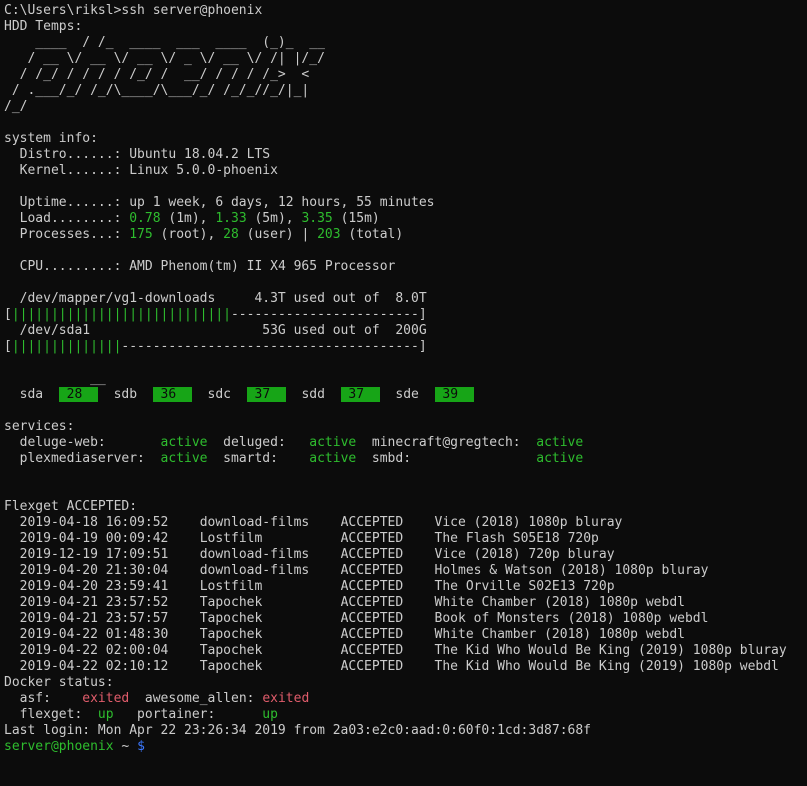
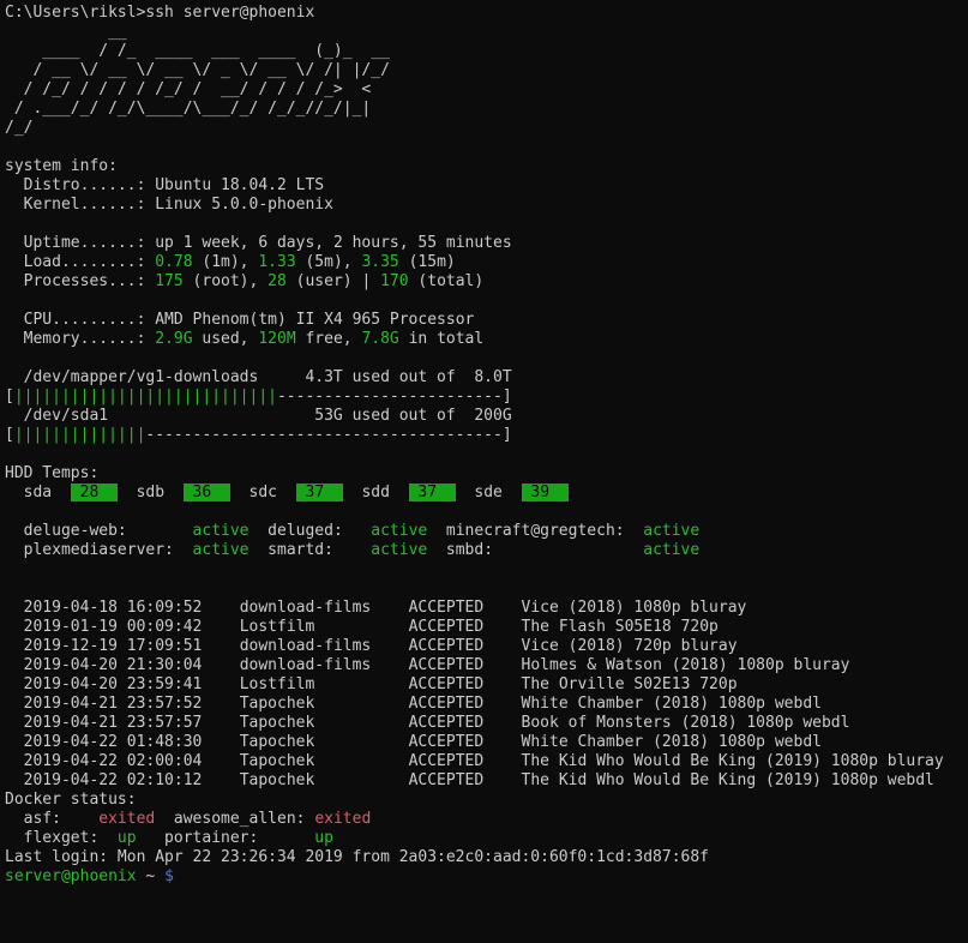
  C:\Users\riksl>ssh server@phoenix
- HDD Temps:
+ __
  ____ / /_ ____ ___ ____ (_)_ __
  / __ \/ __ \/ __ \/ _ \/ __ \/ /| |/_/
  / /_/ / / / / /_/ / __/ / / / /_> <
  / .___/_/ /_/\____/\___/_/ /_/_//_/|_|
  /_/
  system info:
  Distro......: Ubuntu 18.04.2 LTS
  Kernel......: Linux 5.0.0-phoenix
- Uptime......: up 1 week, 6 days, 12 hours, 55 minutes
+ Uptime......: up 1 week, 6 days, 2 hours, 55 minutes
  Load........: 0.78 (1m), 1.33 (5m), 3.35 (15m)
- Processes...: 175 (root), 28 (user) | 203 (total)
+ Processes...: 175 (root), 28 (user) | 170 (total)
  CPU.........: AMD Phenom(tm) II X4 965 Processor
+ Memory......: 2.9G used, 120M free, 7.8G in total
  /dev/mapper/vg1-downloads 4.3T used out of 8.0T
  [||||||||||||||||||||||||||||------------------------]
  /dev/sda1 53G used out of 200G
  [||||||||||||||--------------------------------------]
- __
+ HDD Temps:
  sda 28 sdb 36 sdc 37 sdd 37 sde 39
- services:
  deluge-web: active deluged: active minecraft@gregtech: active
  plexmediaserver: active smartd: active smbd: active
- Flexget ACCEPTED:
  2019-04-18 16:09:52 download-films ACCEPTED Vice (2018) 1080p bluray
- 2019-04-19 00:09:42 Lostfilm ACCEPTED The Flash S05E18 720p
+ 2019-01-19 00:09:42 Lostfilm ACCEPTED The Flash S05E18 720p
  2019-12-19 17:09:51 download-films ACCEPTED Vice (2018) 720p bluray
  2019-04-20 21:30:04 download-films ACCEPTED Holmes & Watson (2018) 1080p bluray
  2019-04-20 23:59:41 Lostfilm ACCEPTED The Orville S02E13 720p
  2019-04-21 23:57:52 Tapochek ACCEPTED White Chamber (2018) 1080p webdl
  2019-04-21 23:57:57 Tapochek ACCEPTED Book of Monsters (2018) 1080p webdl
  2019-04-22 01:48:30 Tapochek ACCEPTED White Chamber (2018) 1080p webdl
  2019-04-22 02:00:04 Tapochek ACCEPTED The Kid Who Would Be King (2019) 1080p bluray
  2019-04-22 02:10:12 Tapochek ACCEPTED The Kid Who Would Be King (2019) 1080p webdl
  Docker status:
  asf: exited awesome_allen: exited
  flexget: up portainer: up
  Last login: Mon Apr 22 23:26:34 2019 from 2a03:e2c0:aad:0:60f0:1cd:3d87:68f
  server@phoenix ~ $
